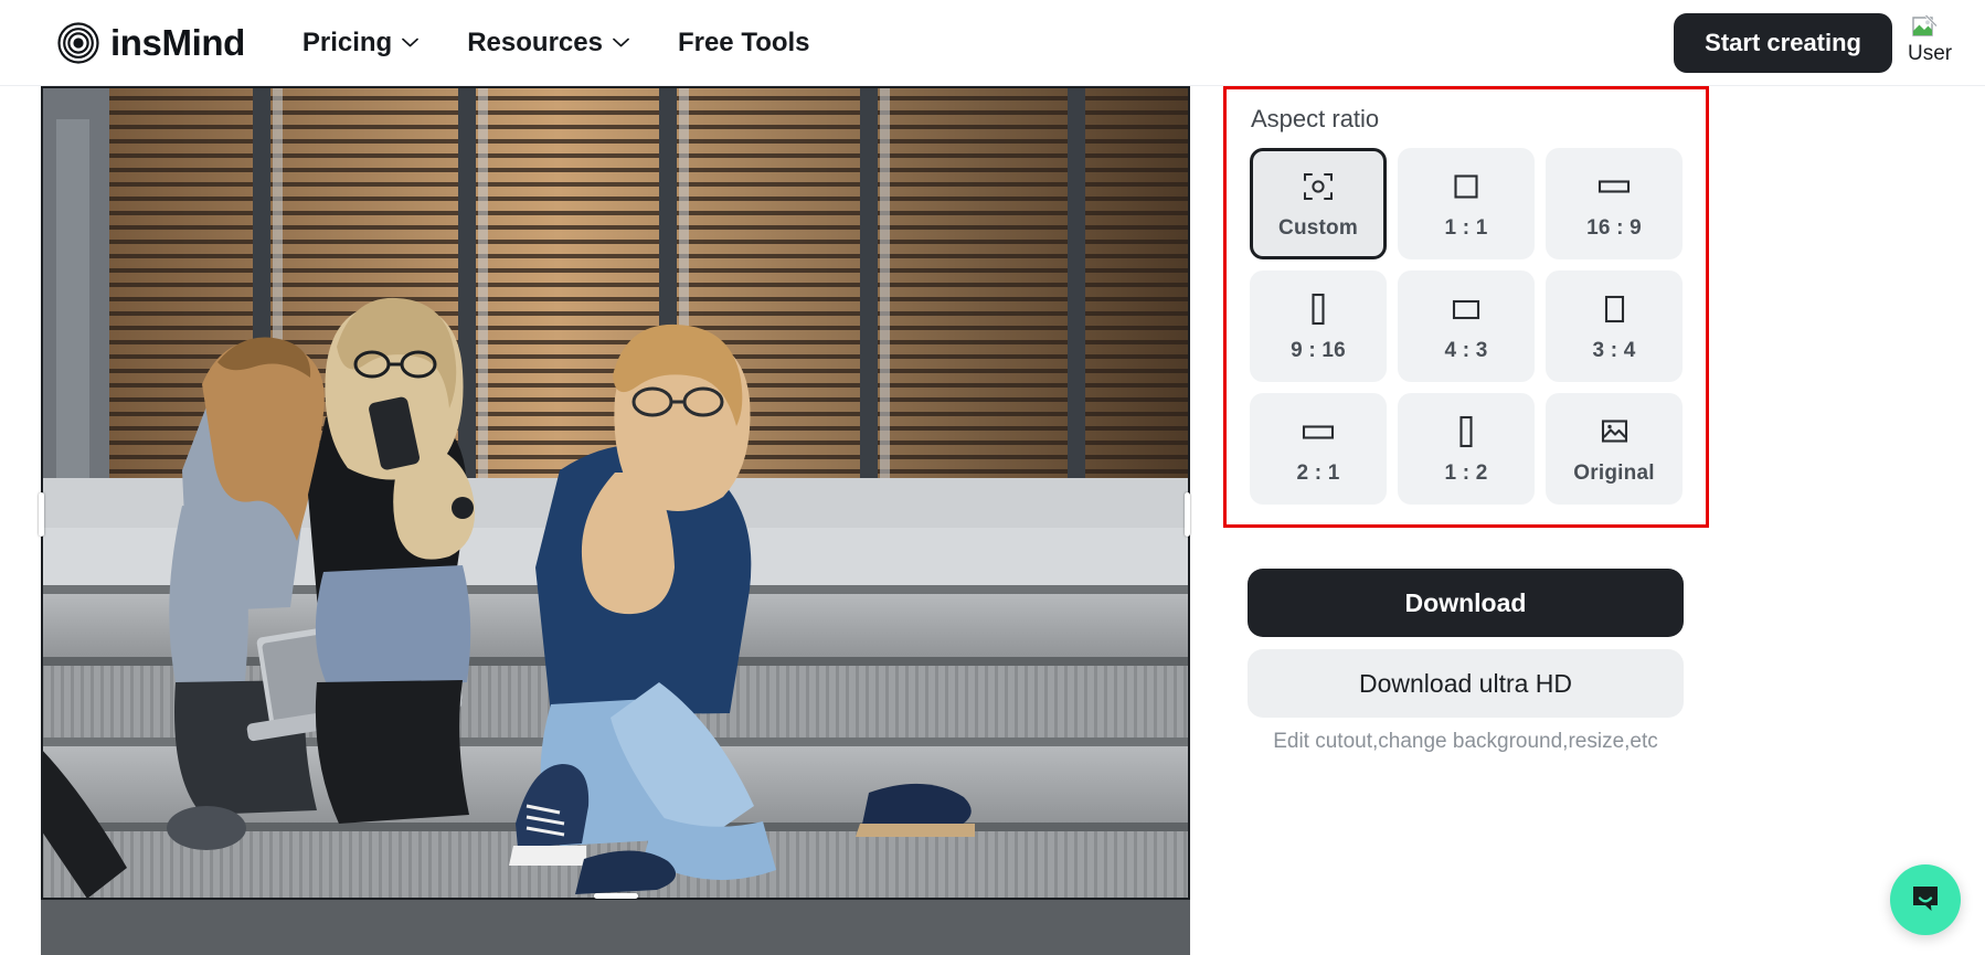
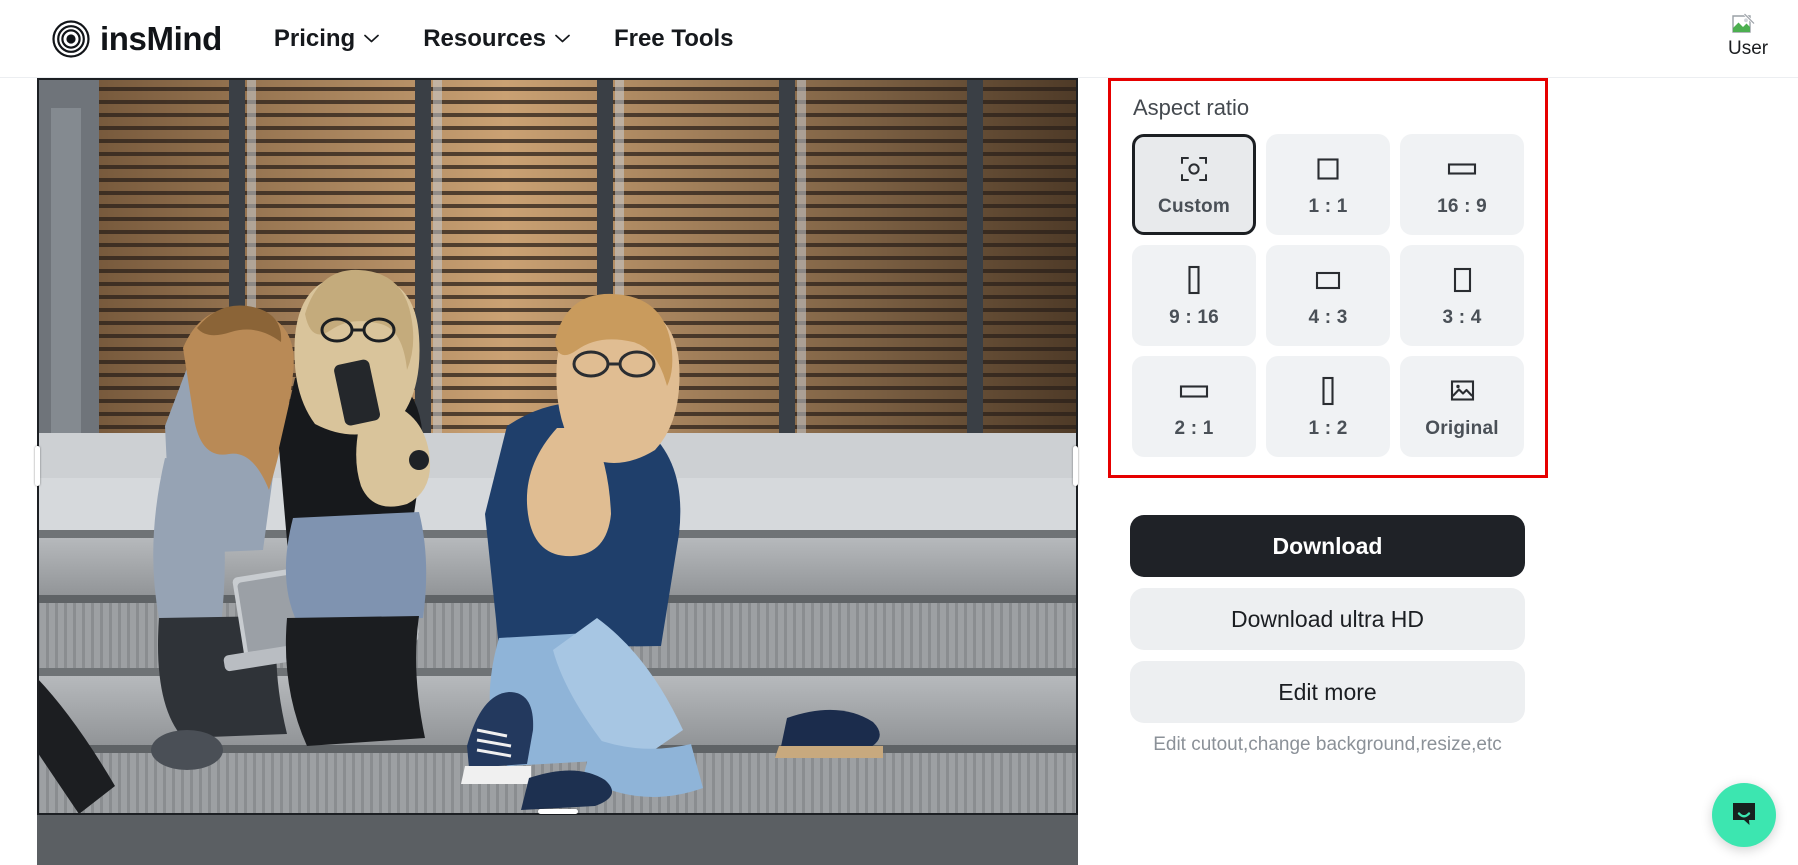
  insMind
  Pricing
  Resources
  Free Tools
- Start creating
  User
  Aspect ratio
  Custom
  1 : 1
  16 : 9
  9 : 16
  4 : 3
  3 : 4
  2 : 1
  1 : 2
  Original
  Download
  Download ultra HD
+ Edit more
  Edit cutout,change background,resize,etc
